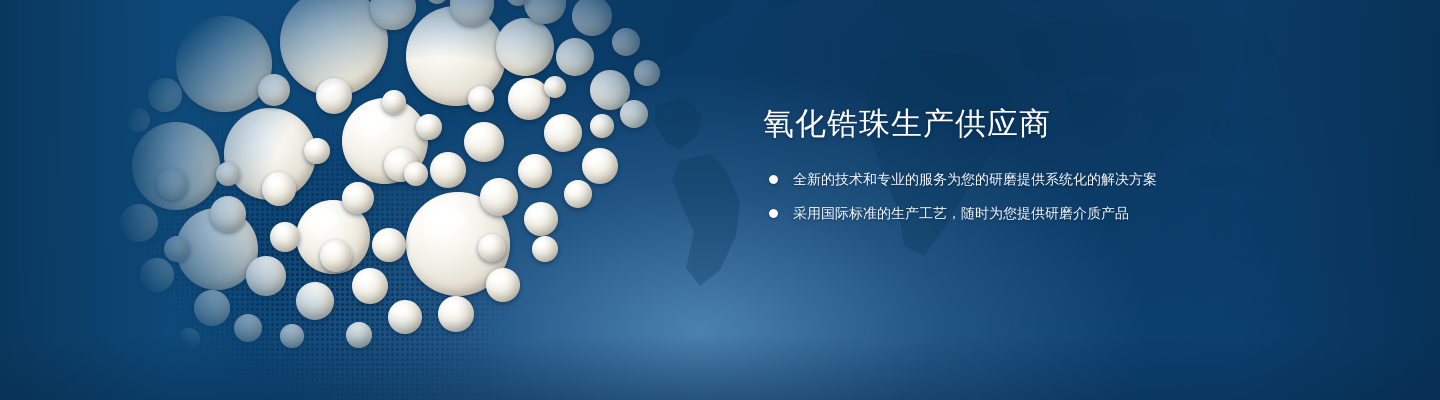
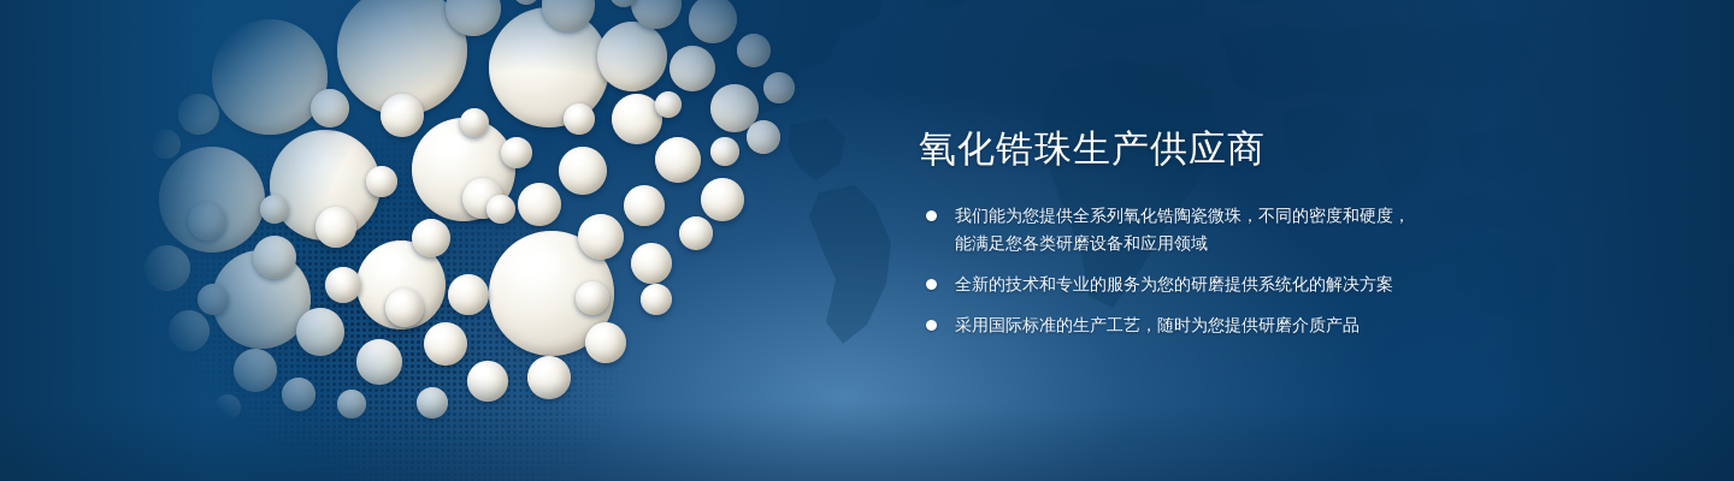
  氧化锆珠生产供应商
+ 我们能为您提供全系列氧化锆陶瓷微珠，不同的密度和硬度，
+ 能满足您各类研磨设备和应用领域
  全新的技术和专业的服务为您的研磨提供系统化的解决方案
  采用国际标准的生产工艺，随时为您提供研磨介质产品
